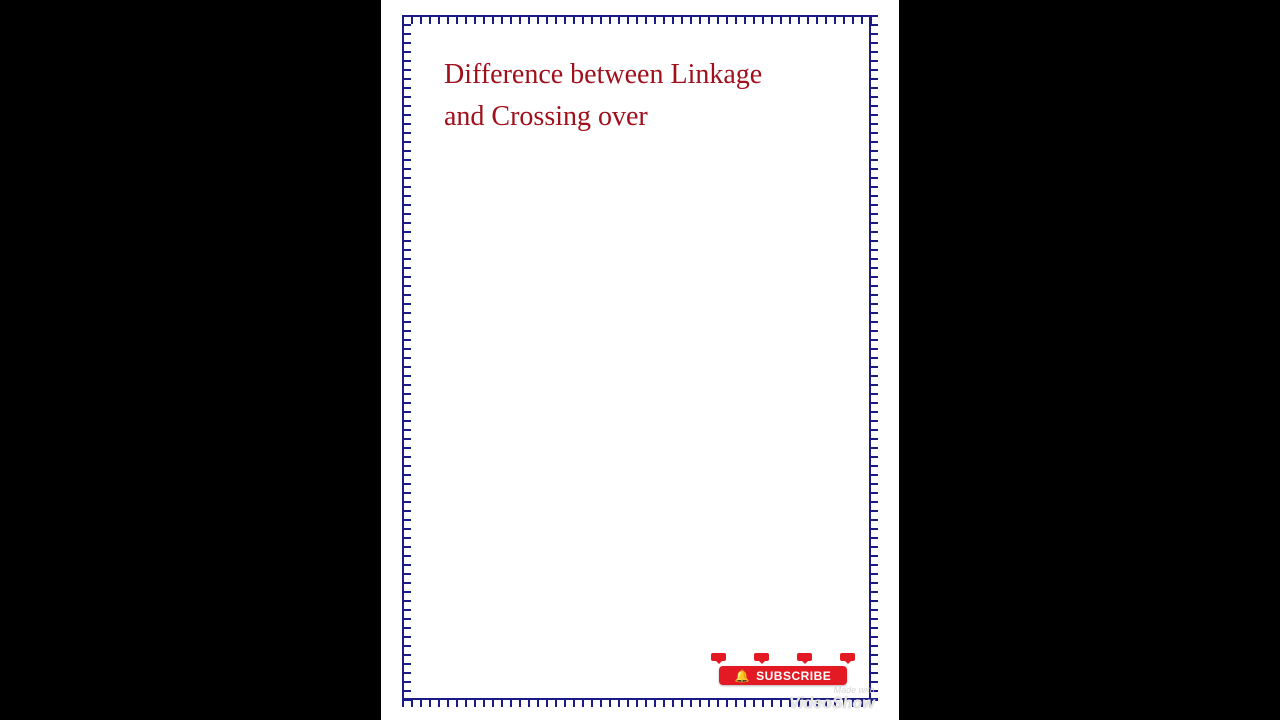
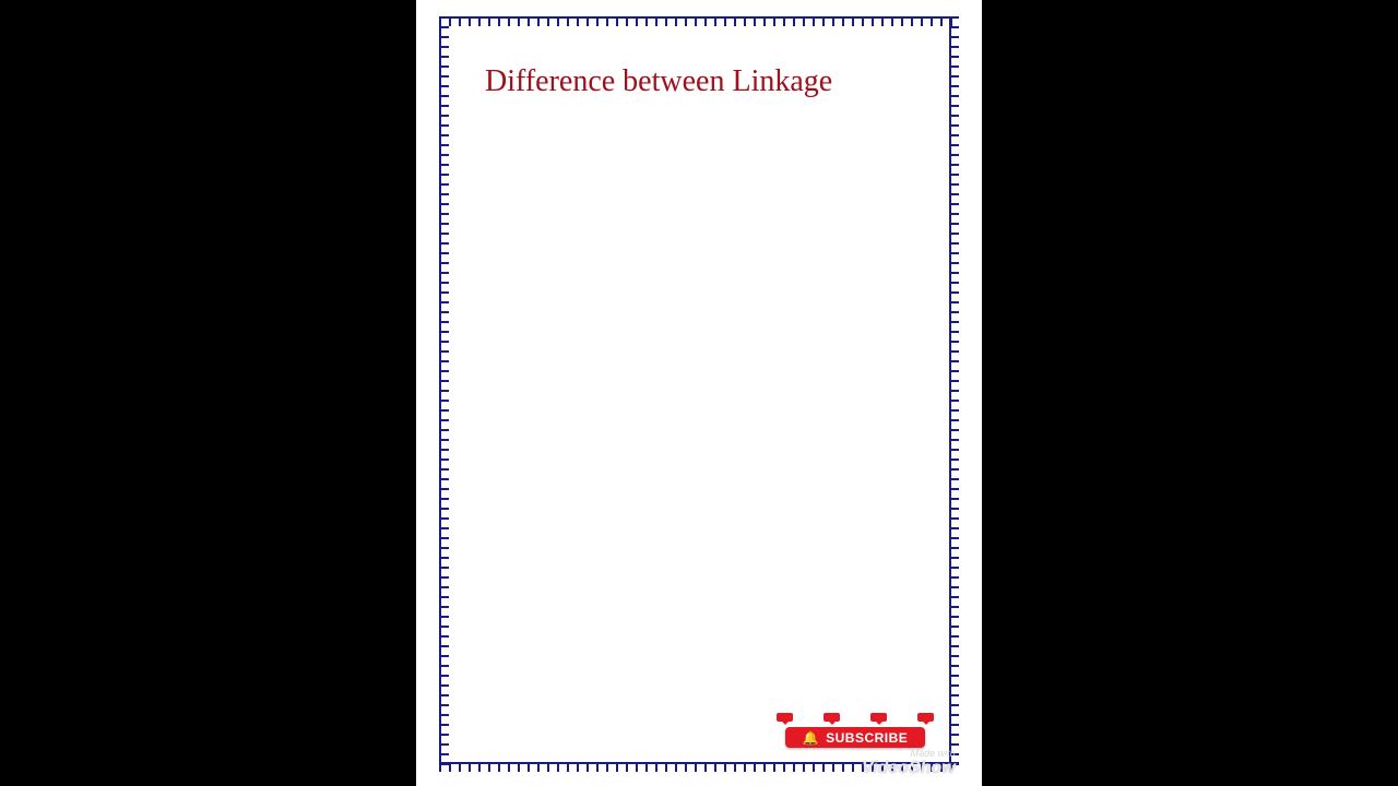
  Difference between Linkage
- and Crossing over
  🔔
  SUBSCRIBE
  Made with
  VideoShow
